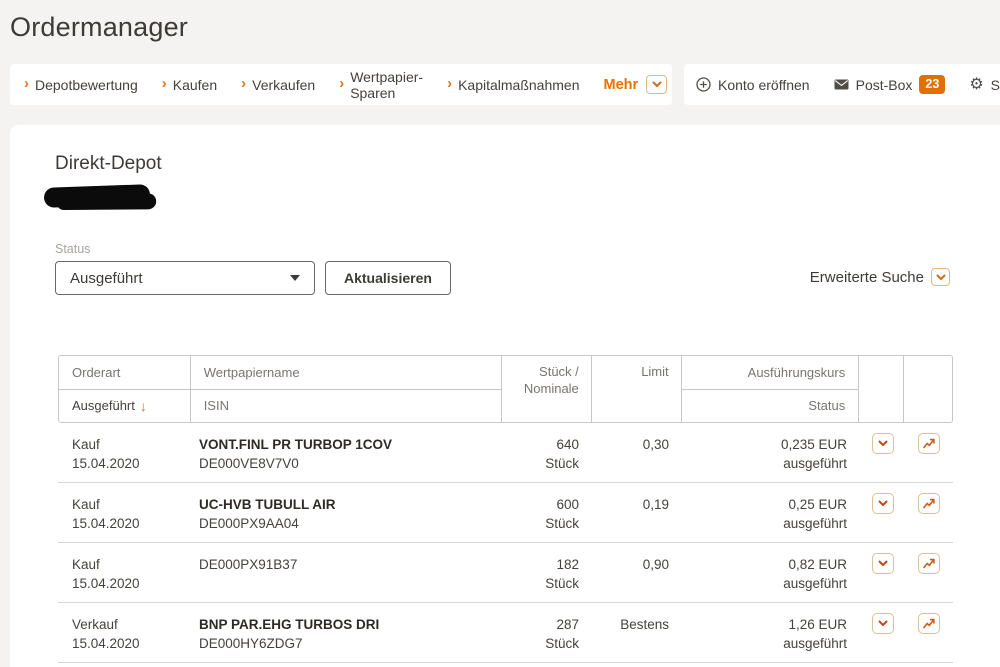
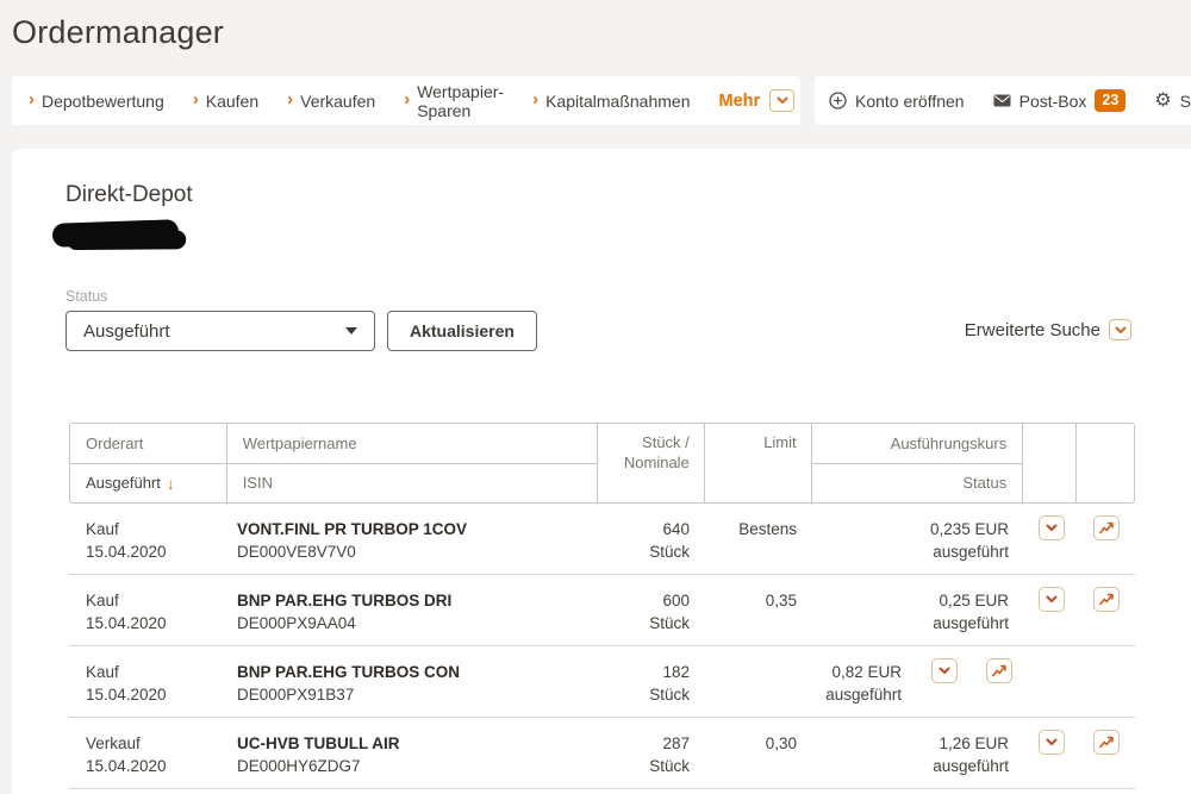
  Ordermanager
  ›
  Depotbewertung
  ›
  Kaufen
  ›
  Verkaufen
  ›
  Wertpapier-Sparen
  ›
  Kapitalmaßnahmen
  Mehr
  Konto eröffnen
  Post-Box
  23
  ⚙
  Direkt-Depot
  Status
  Ausgeführt
  Aktualisieren
  Erweiterte Suche
  Orderart
  Ausgeführt
  ↓
  Wertpapiername
  ISIN
  Stück /
  Nominale
  Limit
  Ausführungskurs
  Status
  Kauf
  15.04.2020
  VONT.FINL PR TURBOP 1COV
  DE000VE8V7V0
  640
  Stück
- 0,30
+ Bestens
  0,235 EUR
  ausgeführt
  Kauf
  15.04.2020
- UC-HVB TUBULL AIR
+ BNP PAR.EHG TURBOS DRI
  DE000PX9AA04
  600
  Stück
- 0,19
+ 0,35
  0,25 EUR
  ausgeführt
  Kauf
  15.04.2020
+ BNP PAR.EHG TURBOS CON
  DE000PX91B37
  182
  Stück
- 0,90
  0,82 EUR
  ausgeführt
  Verkauf
  15.04.2020
- BNP PAR.EHG TURBOS DRI
+ UC-HVB TUBULL AIR
  DE000HY6ZDG7
  287
  Stück
- Bestens
+ 0,30
  1,26 EUR
  ausgeführt
